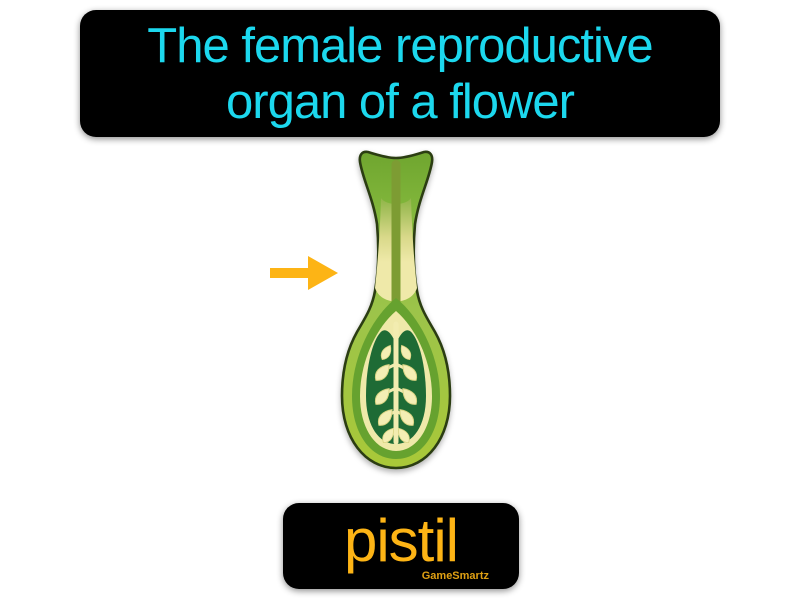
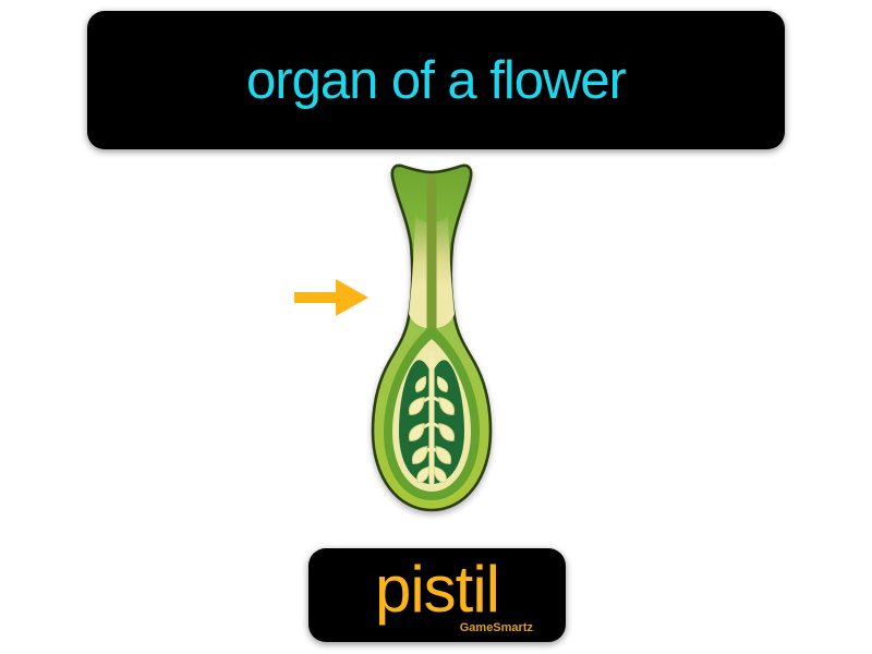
- The female reproductive
  organ of a flower
  pistil
  GameSmartz
